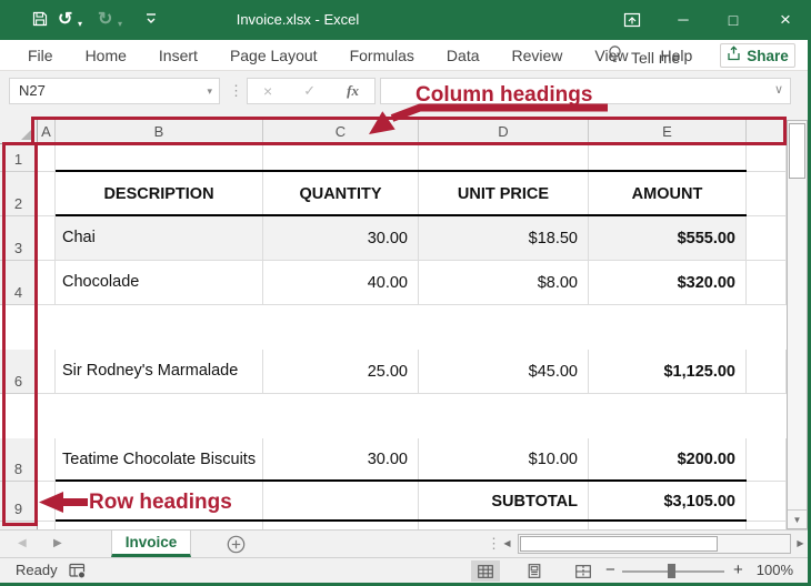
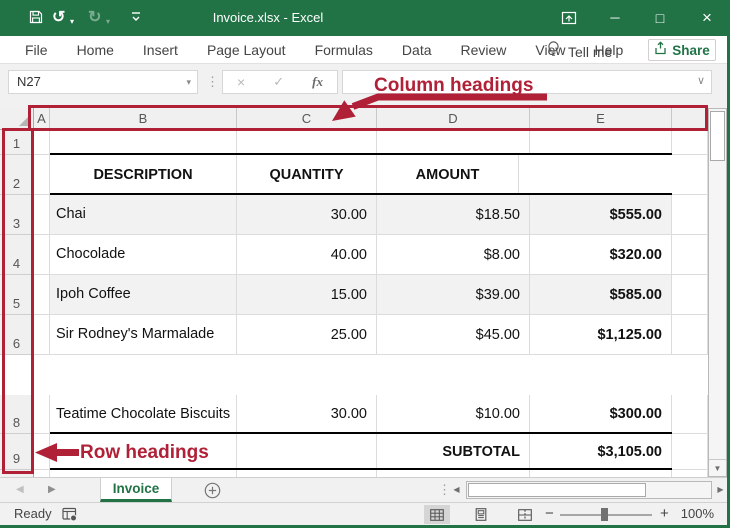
  ↺
  ▾
  ↻
  ▾
  Invoice.xlsx - Excel
  ─
  □
  ×
  File
  Home
  Insert
  Page Layout
  Formulas
  Data
  Review
  Viw
  Help
  Tell me
  Share
  N27
  ▾
  ⋮
  ×
  ✓
  fx
  ∨
  A
  B
  C
  D
  E
  1
  2
  DESCRIPTION
  QUANTITY
- UNIT PRICE
  AMOUNT
  3
  Chai
  30.00
  $18.50
  $555.00
  4
  Chocolade
  40.00
  $8.00
  $320.00
+ 5
+ Ipoh Coffee
+ 15.00
+ $39.00
+ $585.00
  6
  Sir Rodney's Marmalade
  25.00
  $45.00
  $1,125.00
  8
  Teatime Chocolate Biscuits
  30.00
  $10.00
- $200.00
+ $300.00
  9
  SUBTOTAL
  $3,105.00
  Column headings
  Row headings
  ▼
  ◀
  ▶
  Invoice
  ⋮
  ◀
  ▶
  Ready
  −
  +
  100%
